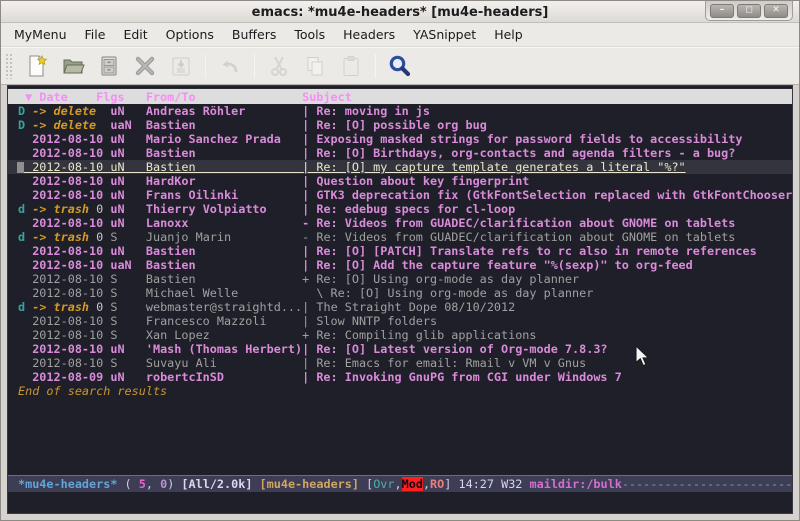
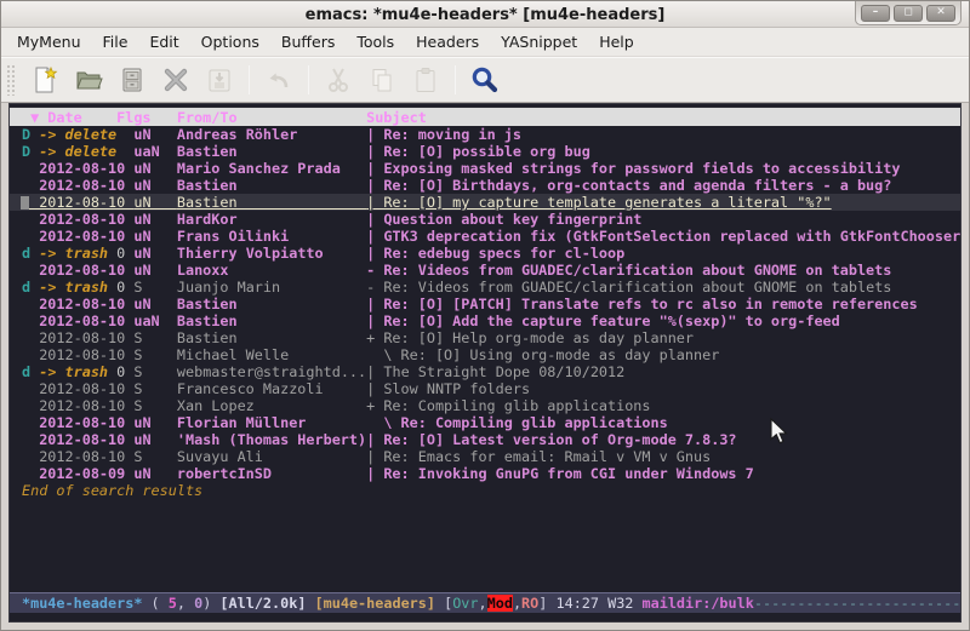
  emacs: *mu4e-headers* [mu4e-headers]
  –
  ◻
  ✕
  MyMenu
  File
  Edit
  Options
  Buffers
  Tools
  Headers
  YASnippet
  Help
  ▼ Date Flgs From/To Subject
  D -> delete uN Andreas Röhler | Re: moving in js
  D -> delete uaN Bastien | Re: [O] possible org bug
  2012-08-10 uN Mario Sanchez Prada | Exposing masked strings for password fields to accessibility
  2012-08-10 uN Bastien | Re: [O] Birthdays, org-contacts and agenda filters - a bug?
  2012-08-10 uN Bastien | Re: [O] my capture template generates a literal "%?"
  2012-08-10 uN HardKor | Question about key fingerprint
  2012-08-10 uN Frans Oilinki | GTK3 deprecation fix (GtkFontSelection replaced with GtkFontChooser
  d -> trash 0 uN Thierry Volpiatto | Re: edebug specs for cl-loop
  2012-08-10 uN Lanoxx - Re: Videos from GUADEC/clarification about GNOME on tablets
  d -> trash 0 S Juanjo Marin - Re: Videos from GUADEC/clarification about GNOME on tablets
  2012-08-10 uN Bastien | Re: [O] [PATCH] Translate refs to rc also in remote references
  2012-08-10 uaN Bastien | Re: [O] Add the capture feature "%(sexp)" to org-feed
- 2012-08-10 S Bastien + Re: [O] Using org-mode as day planner
+ 2012-08-10 S Bastien + Re: [O] Help org-mode as day planner
  2012-08-10 S Michael Welle \ Re: [O] Using org-mode as day planner
  d -> trash 0 S webmaster@straightd...| The Straight Dope 08/10/2012
  2012-08-10 S Francesco Mazzoli | Slow NNTP folders
  2012-08-10 S Xan Lopez + Re: Compiling glib applications
+ 2012-08-10 uN Florian Müllner \ Re: Compiling glib applications
  2012-08-10 uN 'Mash (Thomas Herbert)| Re: [O] Latest version of Org-mode 7.8.3?
  2012-08-10 S Suvayu Ali | Re: Emacs for email: Rmail v VM v Gnus
  2012-08-09 uN robertcInSD | Re: Invoking GnuPG from CGI under Windows 7
  End of search results
  *mu4e-headers* ( 5, 0) [All/2.0k] [mu4e-headers] [Ovr,Mod,RO] 14:27 W32 maildir:/bulk------------------------
